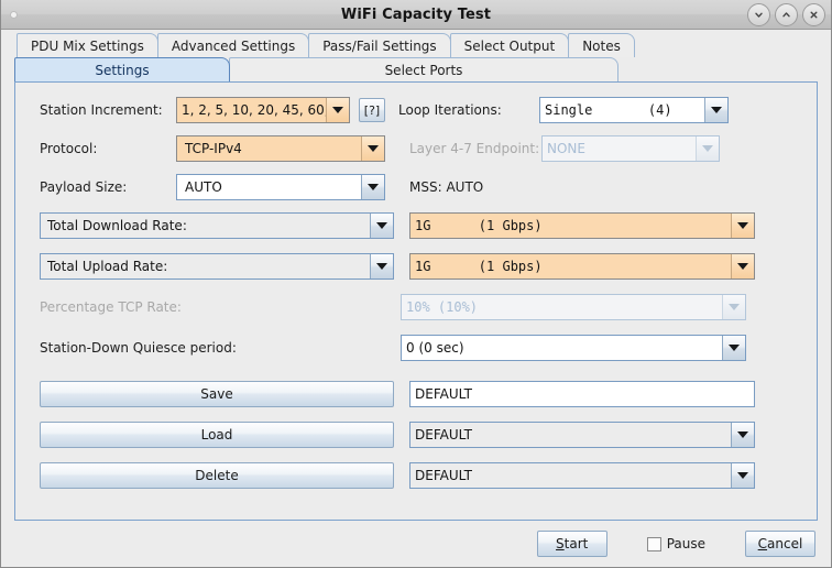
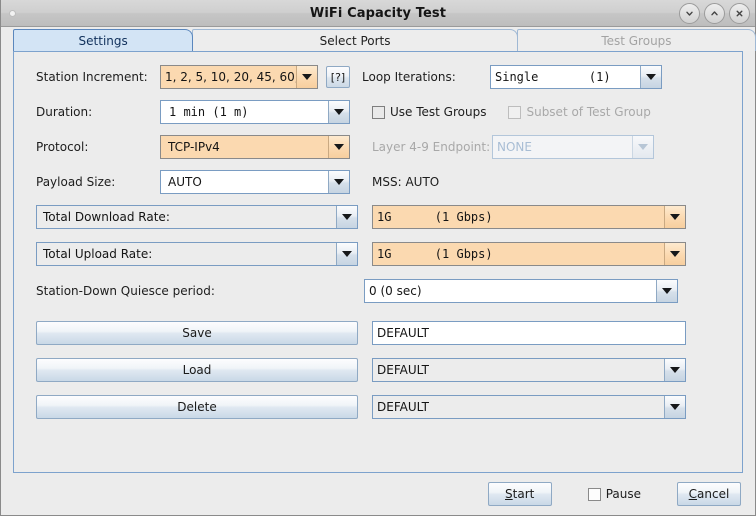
  WiFi Capacity Test
- PDU Mix Settings
- Advanced Settings
- Pass/Fail Settings
- Select Output
- Notes
  Settings
  Select Ports
+ Test Groups
  Station Increment:
  1, 2, 5, 10, 20, 45, 60
  [?]
  Loop Iterations:
- Single (4)
+ Single (1)
+ Duration:
+ 1 min (1 m)
+ Use Test Groups
+ Subset of Test Group
  Protocol:
  TCP-IPv4
- Layer 4-7 Endpoint:
+ Layer 4-9 Endpoint:
  NONE
  Payload Size:
  AUTO
  MSS: AUTO
  Total Download Rate:
  1G (1 Gbps)
  Total Upload Rate:
  1G (1 Gbps)
- Percentage TCP Rate:
- 10% (10%)
  Station-Down Quiesce period:
  0 (0 sec)
  Save
  DEFAULT
  Load
  DEFAULT
  Delete
  DEFAULT
  S
  tart
  Pause
  C
  ancel
